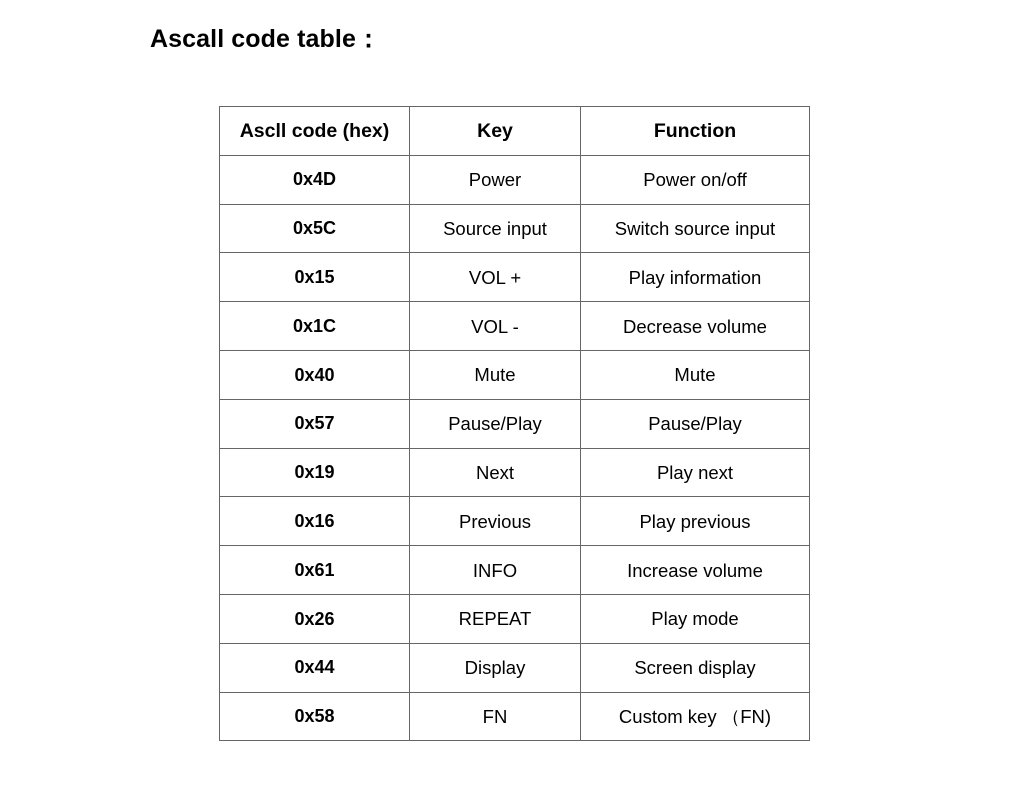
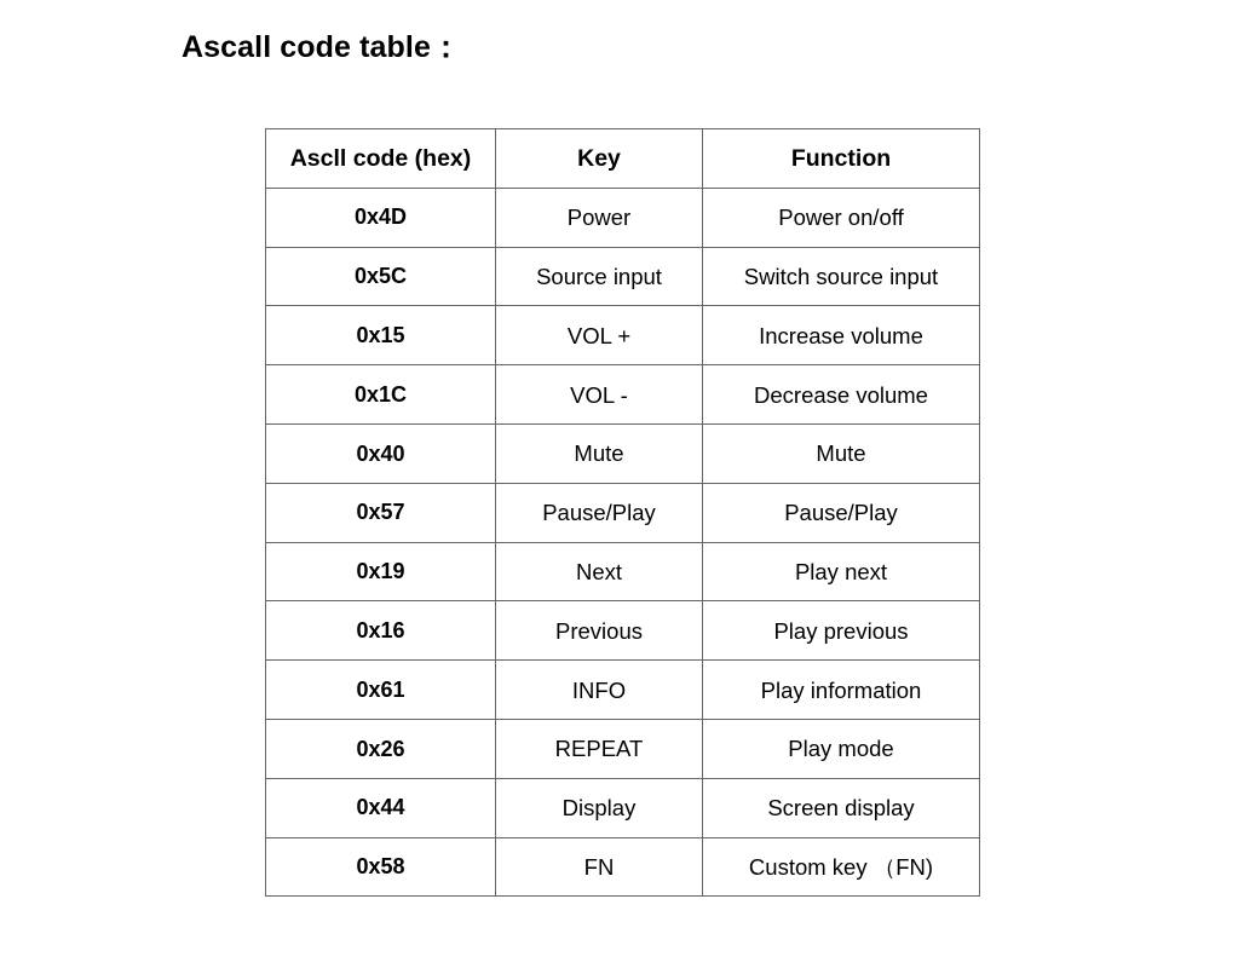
  Ascall code table：
  Ascll code (hex)	Key	Function
  0x4D	Power	Power on/off
  0x5C	Source input	Switch source input
- 0x15	VOL +	Play information
+ 0x15	VOL +	Increase volume
  0x1C	VOL -	Decrease volume
  0x40	Mute	Mute
  0x57	Pause/Play	Pause/Play
  0x19	Next	Play next
  0x16	Previous	Play previous
- 0x61	INFO	Increase volume
+ 0x61	INFO	Play information
  0x26	REPEAT	Play mode
  0x44	Display	Screen display
  0x58	FN	Custom key （FN)
